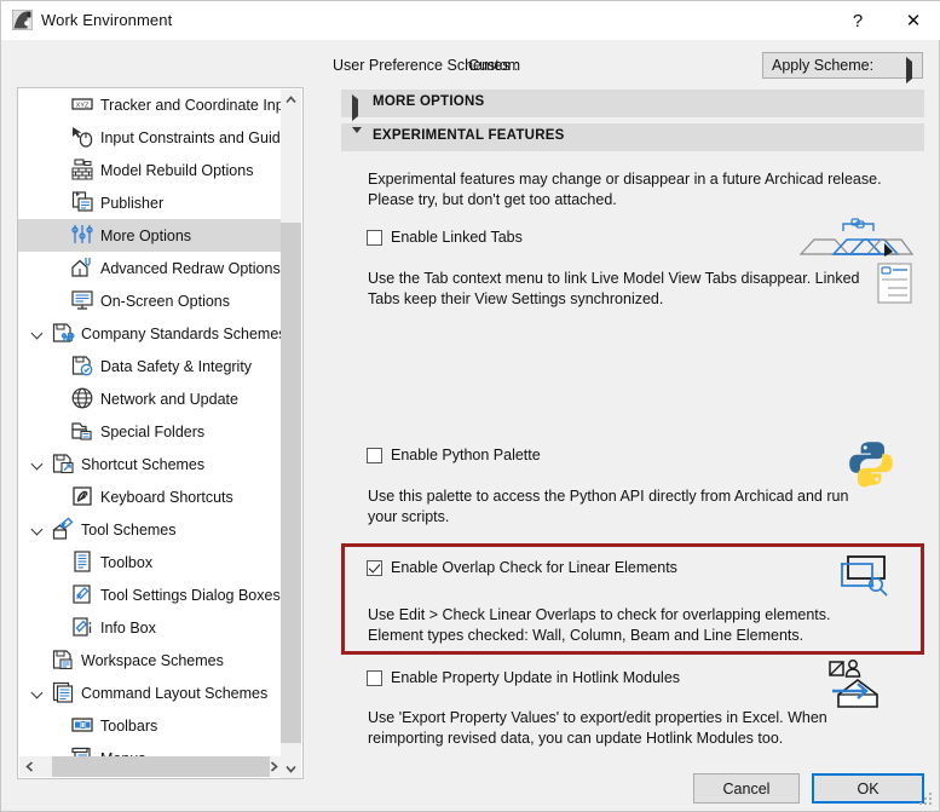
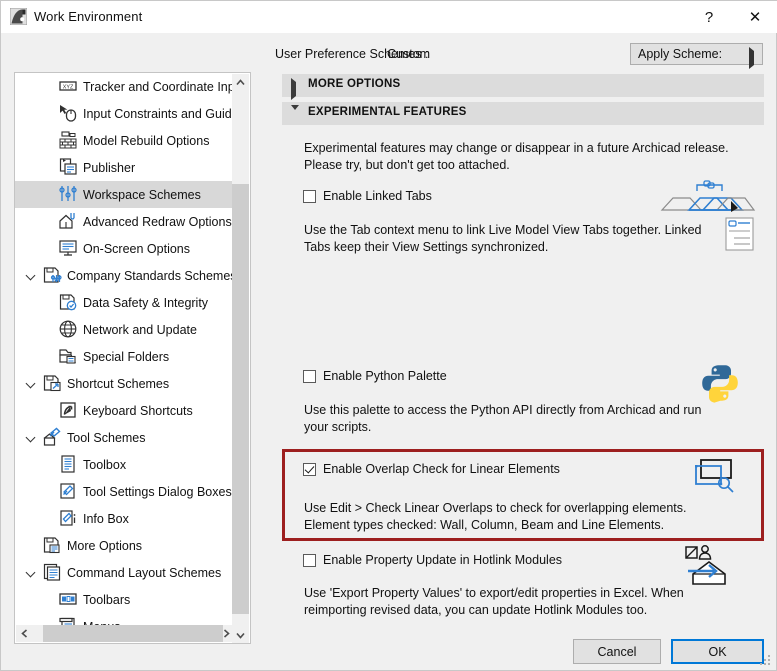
  Work Environment
  ?
  ✕
  User Preference Schemes :
  Custom
  Apply Scheme:
  Tracker and Coordinate In
  Input Constraints and Guid
  Model Rebuild Options
  Publisher
- More Options
+ Workspace Schemes
  Advanced Redraw Options
  On-Screen Options
  Company Standards Scheme
  Data Safety & Integrity
  Network and Update
  Special Folders
  Shortcut Schemes
  Keyboard Shortcuts
  Tool Schemes
  Toolbox
  Tool Settings Dialog Boxes
  Info Box
- Workspace Schemes
+ More Options
  Command Layout Schemes
  Toolbars
  MORE OPTIONS
  EXPERIMENTAL FEATURES
  Experimental features may change or disappear in a future Archicad release. Please try, but don't get too attached.
  Enable Linked Tabs
- Use the Tab context menu to link Live Model View Tabs disappear. Linked Tabs keep their View Settings synchronized.
+ Use the Tab context menu to link Live Model View Tabs together. Linked Tabs keep their View Settings synchronized.
  Enable Python Palette
  Use this palette to access the Python API directly from Archicad and run your scripts.
  Enable Overlap Check for Linear Elements
  Use Edit > Check Linear Overlaps to check for overlapping elements.
  Element types checked: Wall, Column, Beam and Line Elements.
  Enable Property Update in Hotlink Modules
  Use 'Export Property Values' to export/edit properties in Excel. When reimporting revised data, you can update Hotlink Modules too.
  Cancel
  OK
